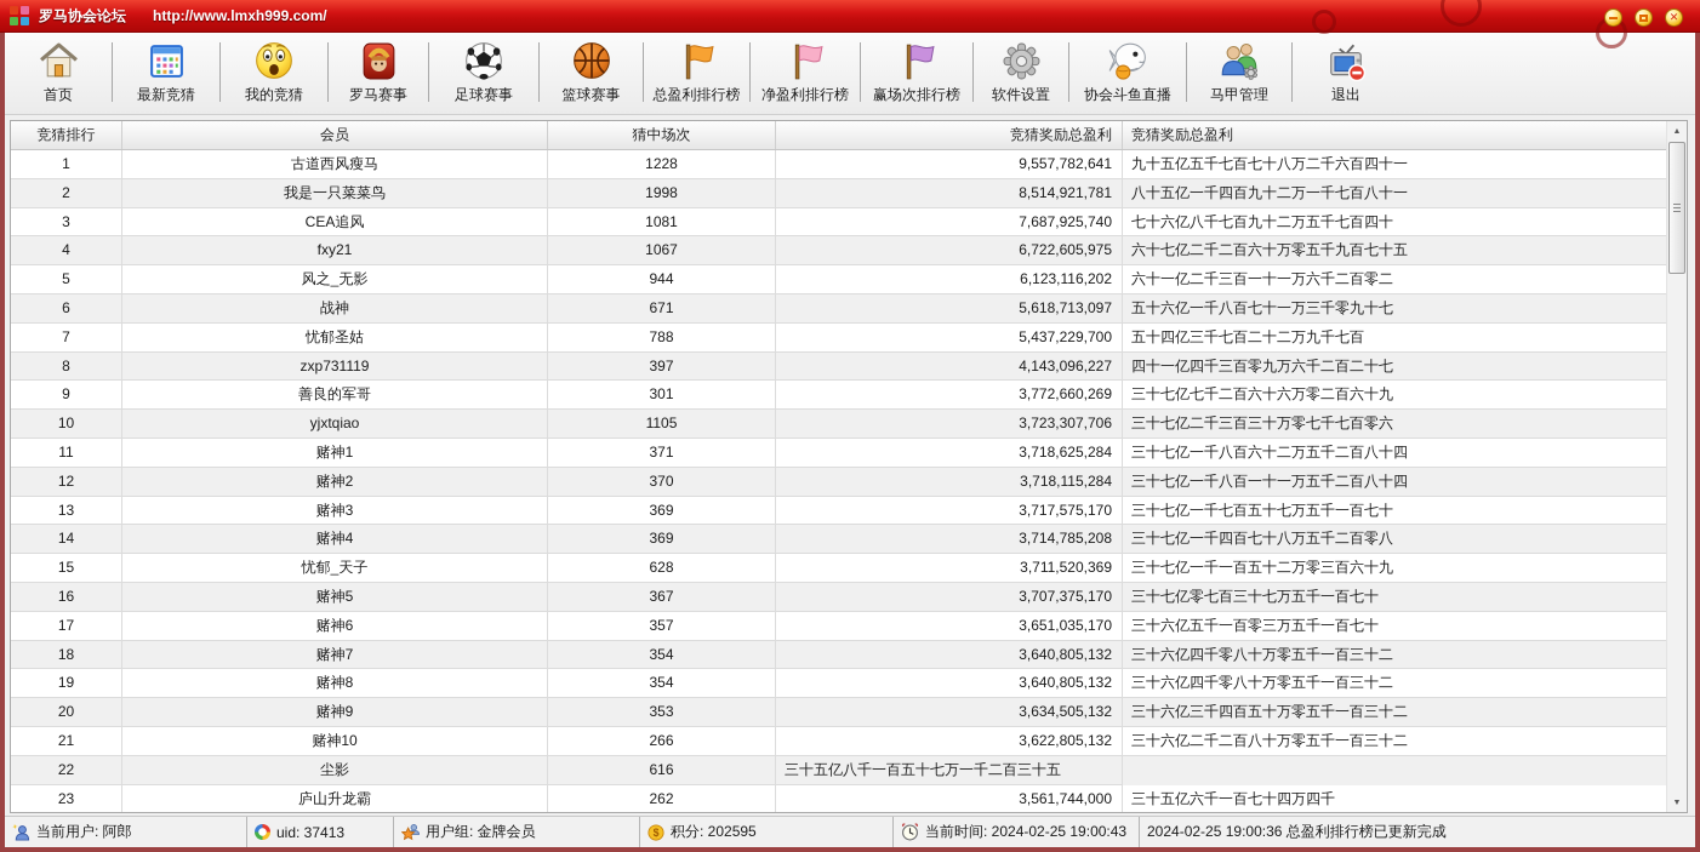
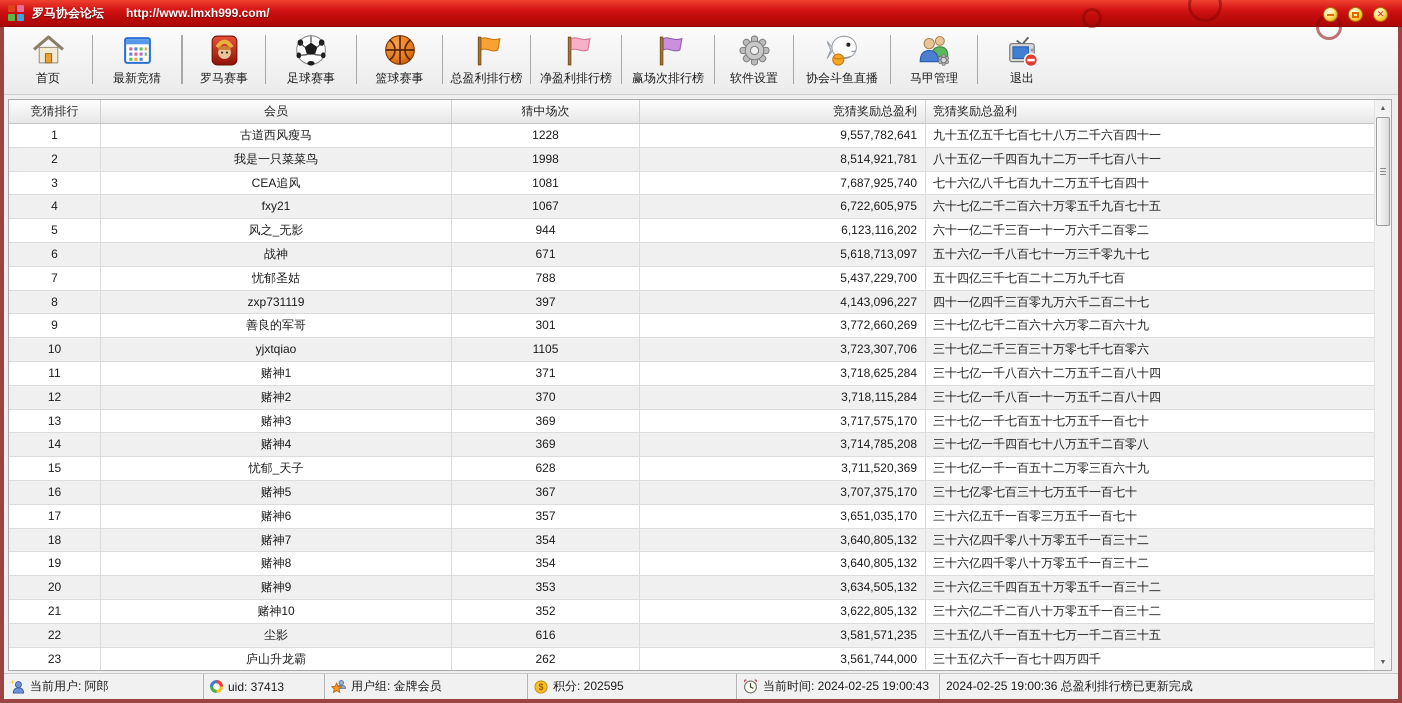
  罗马协会论坛
  http://www.lmxh999.com/
  ✕
  首页
  最新竞猜
- 我的竞猜
  罗马赛事
  足球赛事
  篮球赛事
  总盈利排行榜
  净盈利排行榜
  赢场次排行榜
  软件设置
  协会斗鱼直播
  马甲管理
  退出
  竞猜排行
  会员
  猜中场次
  竞猜奖励总盈利
  竞猜奖励总盈利
  1
  古道西风瘦马
  1228
  9,557,782,641
  九十五亿五千七百七十八万二千六百四十一
  2
  我是一只菜菜鸟
  1998
  8,514,921,781
  八十五亿一千四百九十二万一千七百八十一
  3
  CEA追风
  1081
  7,687,925,740
  七十六亿八千七百九十二万五千七百四十
  4
  fxy21
  1067
  6,722,605,975
  六十七亿二千二百六十万零五千九百七十五
  5
  风之_无影
  944
  6,123,116,202
  六十一亿二千三百一十一万六千二百零二
  6
  战神
  671
  5,618,713,097
  五十六亿一千八百七十一万三千零九十七
  7
  忧郁圣姑
  788
  5,437,229,700
  五十四亿三千七百二十二万九千七百
  8
  zxp731119
  397
  4,143,096,227
  四十一亿四千三百零九万六千二百二十七
  9
  善良的军哥
  301
  3,772,660,269
  三十七亿七千二百六十六万零二百六十九
  10
  yjxtqiao
  1105
  3,723,307,706
  三十七亿二千三百三十万零七千七百零六
  11
  赌神1
  371
  3,718,625,284
  三十七亿一千八百六十二万五千二百八十四
  12
  赌神2
  370
  3,718,115,284
  三十七亿一千八百一十一万五千二百八十四
  13
  赌神3
  369
  3,717,575,170
  三十七亿一千七百五十七万五千一百七十
  14
  赌神4
  369
  3,714,785,208
  三十七亿一千四百七十八万五千二百零八
  15
  忧郁_天子
  628
  3,711,520,369
  三十七亿一千一百五十二万零三百六十九
  16
  赌神5
  367
  3,707,375,170
  三十七亿零七百三十七万五千一百七十
  17
  赌神6
  357
  3,651,035,170
  三十六亿五千一百零三万五千一百七十
  18
  赌神7
  354
  3,640,805,132
  三十六亿四千零八十万零五千一百三十二
  19
  赌神8
  354
  3,640,805,132
  三十六亿四千零八十万零五千一百三十二
  20
  赌神9
  353
  3,634,505,132
  三十六亿三千四百五十万零五千一百三十二
  21
  赌神10
- 266
+ 352
  3,622,805,132
  三十六亿二千二百八十万零五千一百三十二
  22
  尘影
  616
+ 3,581,571,235
  三十五亿八千一百五十七万一千二百三十五
  23
  庐山升龙霸
  262
  3,561,744,000
  三十五亿六千一百七十四万四千
  当前用户: 阿郎
  uid: 37413
  用户组: 金牌会员
  $
  积分: 202595
  当前时间: 2024-02-25 19:00:43
  2024-02-25 19:00:36 总盈利排行榜已更新完成
